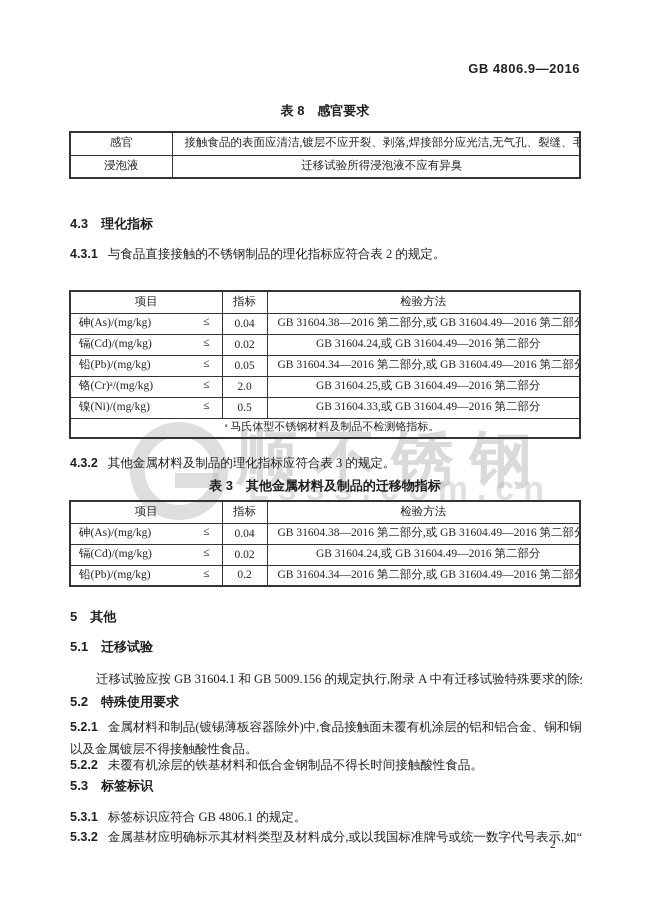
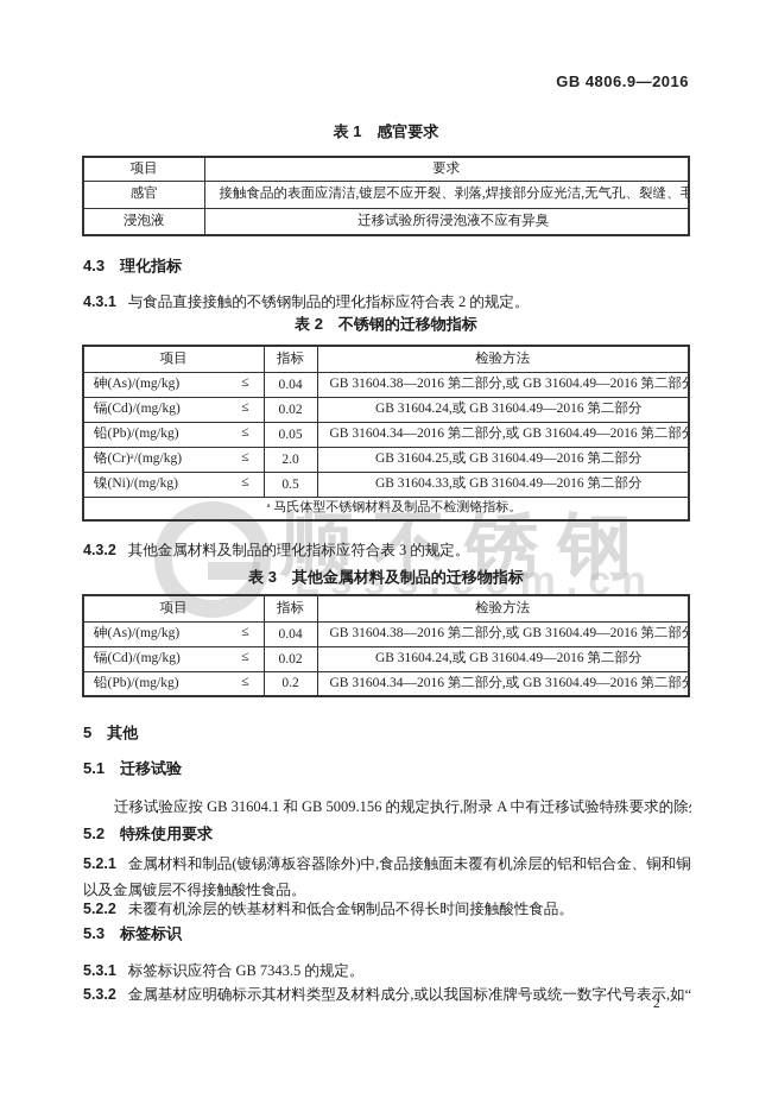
  顺不锈钢
  Lsss.com.cn
  GB 4806.9—2016
- 表 8 感官要求
+ 表 1 感官要求
+ 项目	要求
  感官	接触食品的表面应清洁,镀层不应开裂、剥落,焊接部分应光洁,无气孔、裂缝、毛
  浸泡液	迁移试验所得浸泡液不应有异臭
  4.3 理化指标
  4.3.1 与食品直接接触的不锈钢制品的理化指标应符合表 2 的规定。
+ 表 2 不锈钢的迁移物指标
  项目	指标	检验方法
  砷(As)/(mg/kg) ≤	0.04	GB 31604.38—2016 第二部分,或 GB 31604.49—2016 第二部分
  镉(Cd)/(mg/kg) ≤	0.02	GB 31604.24,或 GB 31604.49—2016 第二部分
  铅(Pb)/(mg/kg) ≤	0.05	GB 31604.34—2016 第二部分,或 GB 31604.49—2016 第二部分
  铬(Cr)ᵃ/(mg/kg) ≤	2.0	GB 31604.25,或 GB 31604.49—2016 第二部分
  镍(Ni)/(mg/kg) ≤	0.5	GB 31604.33,或 GB 31604.49—2016 第二部分
  ᵃ 马氏体型不锈钢材料及制品不检测铬指标。
  4.3.2 其他金属材料及制品的理化指标应符合表 3 的规定。
  表 3 其他金属材料及制品的迁移物指标
  项目	指标	检验方法
  砷(As)/(mg/kg) ≤	0.04	GB 31604.38—2016 第二部分,或 GB 31604.49—2016 第二部分
  镉(Cd)/(mg/kg) ≤	0.02	GB 31604.24,或 GB 31604.49—2016 第二部分
  铅(Pb)/(mg/kg) ≤	0.2	GB 31604.34—2016 第二部分,或 GB 31604.49—2016 第二部分
  5 其他
  5.1 迁移试验
  迁移试验应按 GB 31604.1 和 GB 5009.156 的规定执行,附录 A 中有迁移试验特殊要求的除
  5.2 特殊使用要求
  5.2.1 金属材料和制品(镀锡薄板容器除外)中,食品接触面未覆有机涂层的铝和铝合金、铜和铜
  以及金属镀层不得接触酸性食品。
  5.2.2 未覆有机涂层的铁基材料和低合金钢制品不得长时间接触酸性食品。
  5.3 标签标识
- 5.3.1 标签标识应符合 GB 4806.1 的规定。
+ 5.3.1 标签标识应符合 GB 7343.5 的规定。
  5.3.2 金属基材应明确标示其材料类型及材料成分,或以我国标准牌号或统一数字代号表示,如“
  2
